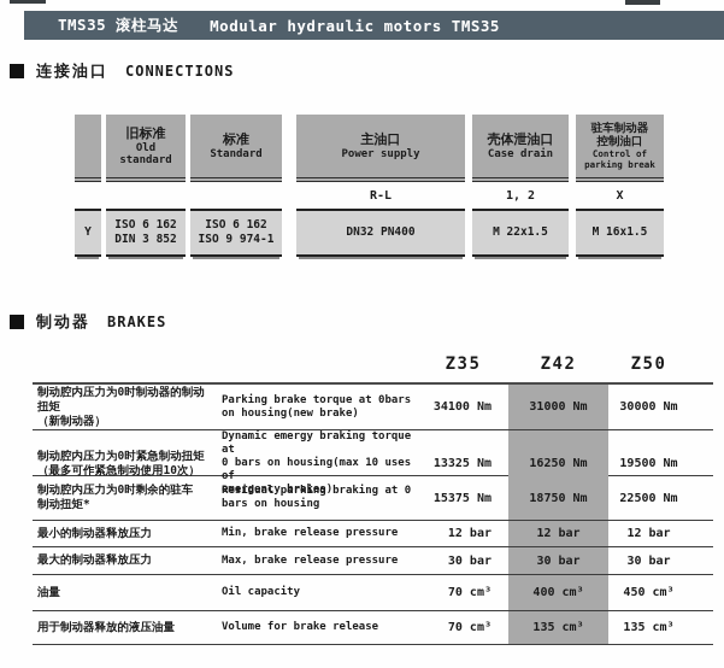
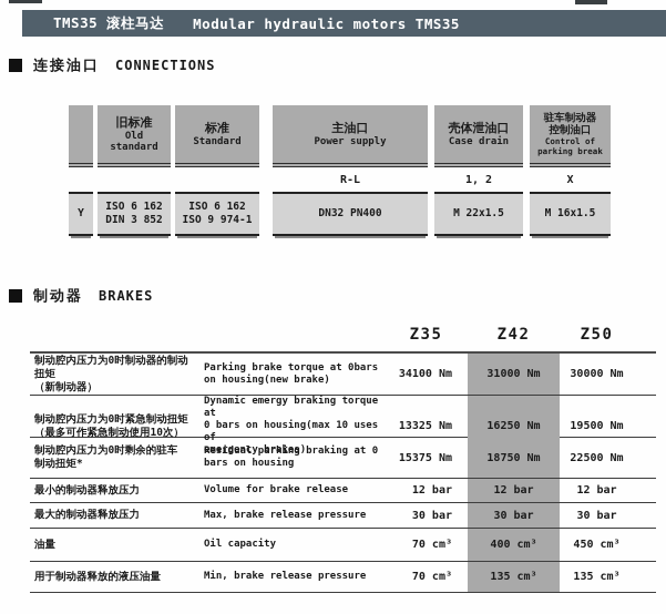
  TMS35 滚柱马达
  Modular hydraulic motors TMS35
  连接油口
  CONNECTIONS
  Y
  旧标准
  Old
  standard
  ISO 6 162
  DIN 3 852
  标准
  Standard
  ISO 6 162
  ISO 9 974-1
  主油口
  Power supply
  R-L
  DN32 PN400
  壳体泄油口
  Case drain
  1, 2
  M 22x1.5
  驻车制动器
  控制油口
  Control of
  parking break
  X
  M 16x1.5
  制动器
  BRAKES
  Z35
  Z42
  Z50
  制动腔内压力为0时制动器的制动扭矩
  （新制动器）
  Parking brake torque at 0bars
  on housing(new brake)
  34100 Nm
  31000 Nm
  30000 Nm
  制动腔内压力为0时紧急制动扭矩
  （最多可作紧急制动使用10次）
  Dynamic emergy braking torque at
  0 bars on housing(max 10 uses of
  emergency brakes)
  13325 Nm
  16250 Nm
  19500 Nm
  制动腔内压力为0时剩余的驻车
  制动扭矩*
  Residual parking braking at 0
  bars on housing
  15375 Nm
  18750 Nm
  22500 Nm
  最小的制动器释放压力
- Min, brake release pressure
+ Volume for brake release
  12 bar
  12 bar
  12 bar
  最大的制动器释放压力
  Max, brake release pressure
  30 bar
  30 bar
  30 bar
  油量
  Oil capacity
  70 cm³
  400 cm³
  450 cm³
  用于制动器释放的液压油量
- Volume for brake release
+ Min, brake release pressure
  70 cm³
  135 cm³
  135 cm³
